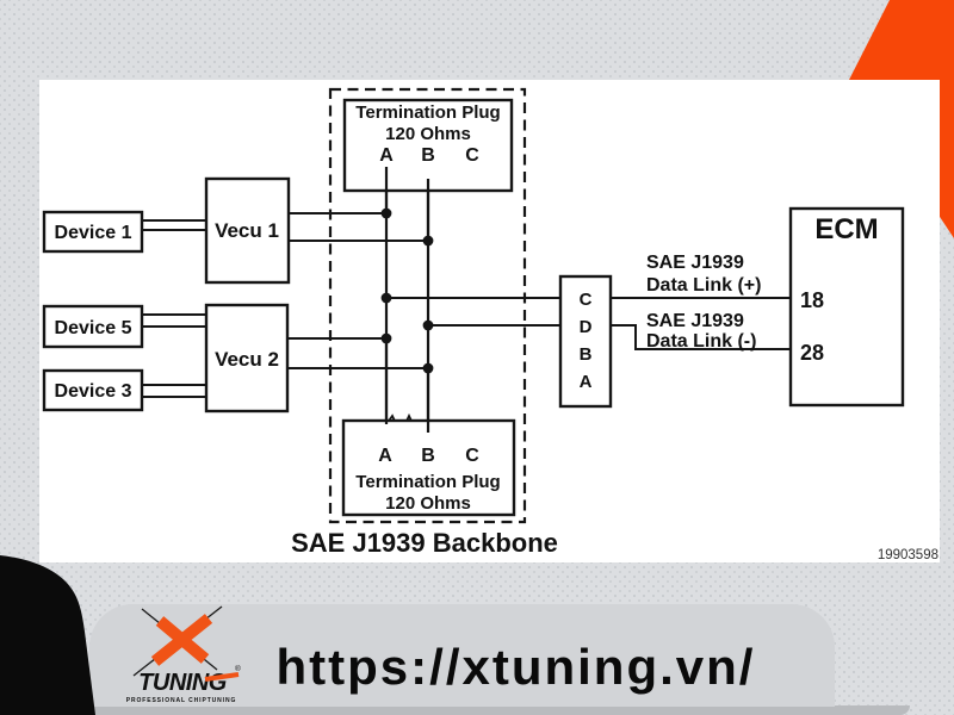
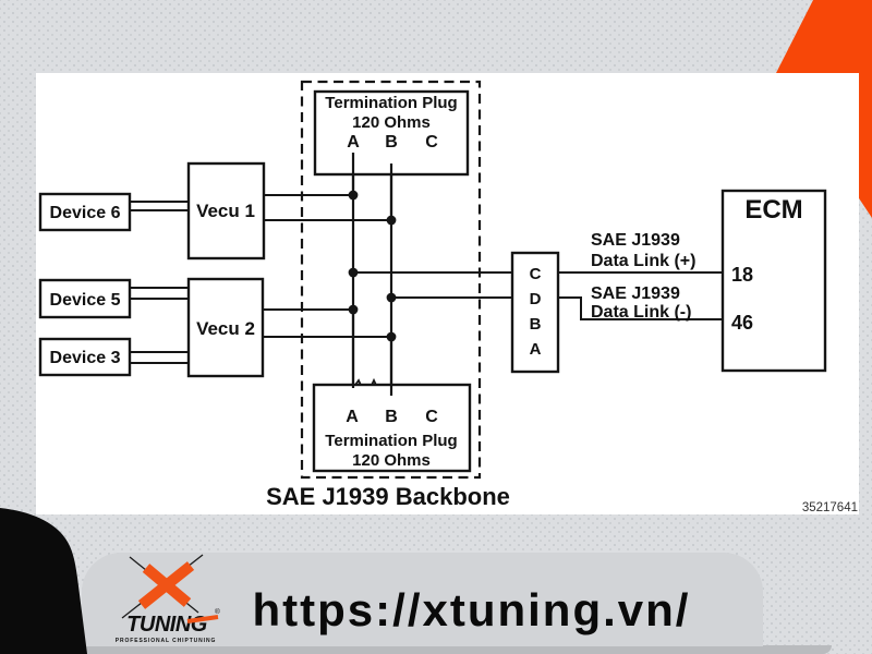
  https://xtuning.vn/
  TUNING
- Device 1
+ Device 6
  Device 5
  Device 3
  Vecu 1
  Vecu 2
  Termination Plug
  120 Ohms
  A
  B
  C
  A
  B
  C
  Termination Plug
  120 Ohms
  SAE J1939 Backbone
  C
  D
  B
  A
  SAE J1939
  Data Link (+)
  SAE J1939
  Data Link (-)
  ECM
  18
- 28
+ 46
- 19903598
+ 35217641
